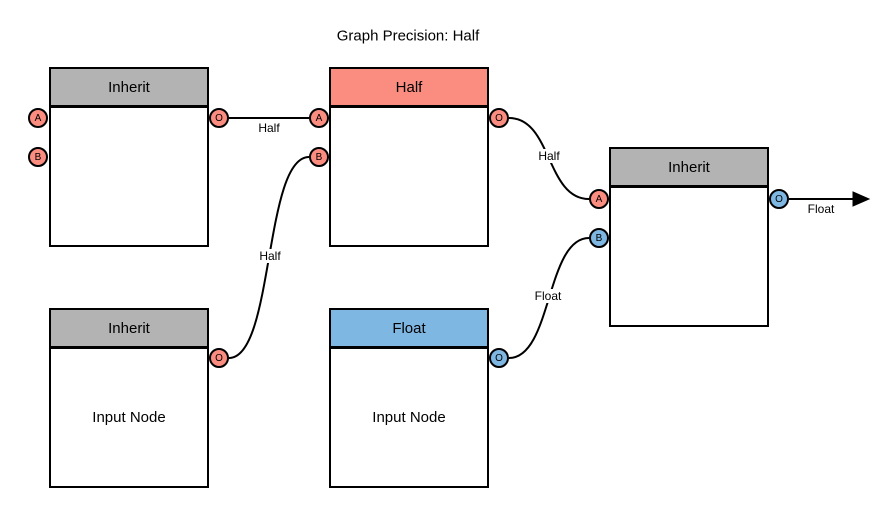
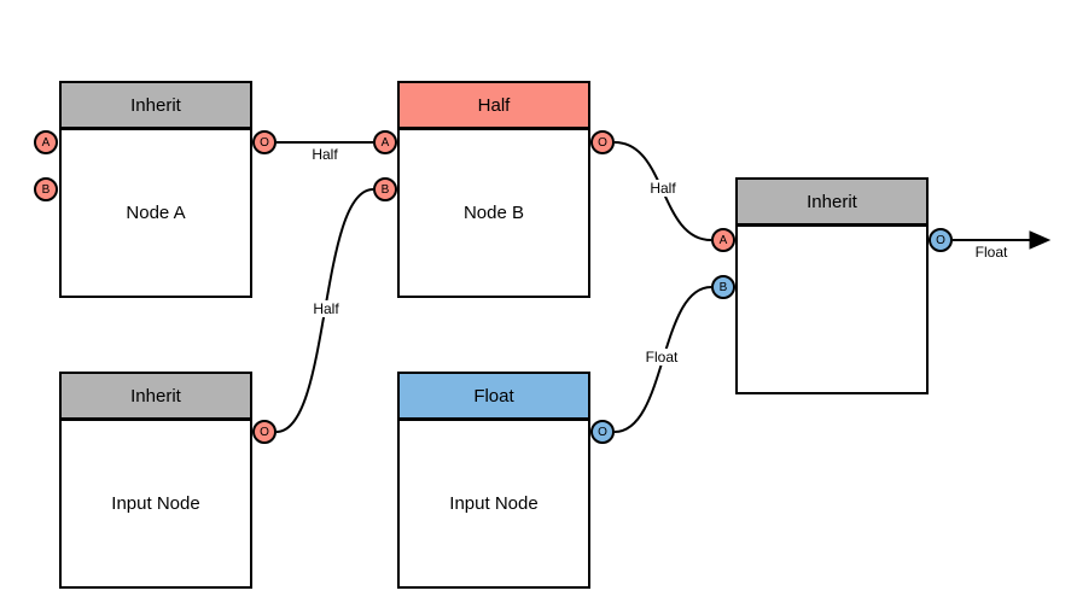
- Graph Precision: Half
  Inherit
+ Node A
  Half
+ Node B
  Inherit
  Inherit
  Input Node
  Float
  Input Node
  A
  B
  O
  A
  B
  O
  A
  B
  O
  O
  O
  Half
  Half
  Half
  Float
  Float
